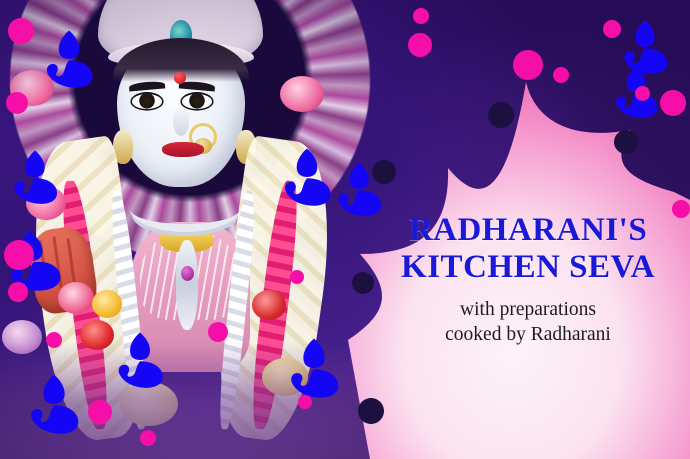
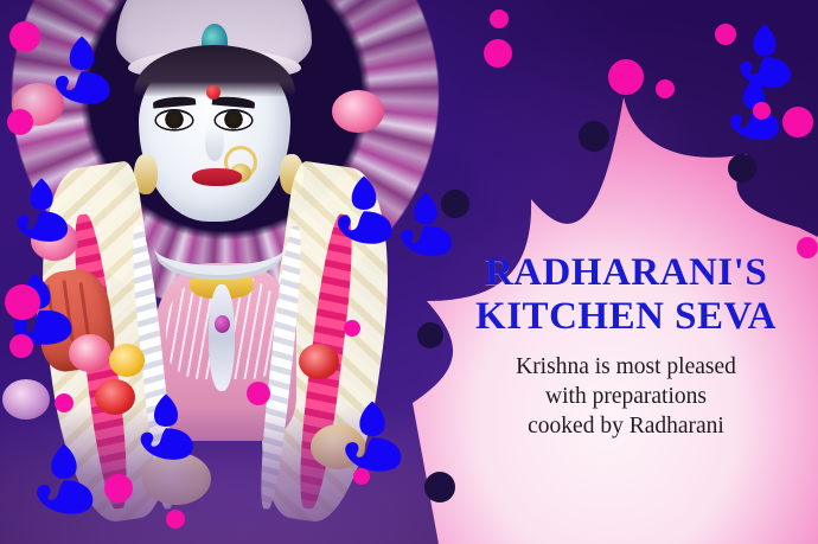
  RADHARANI'S
  KITCHEN SEVA
+ Krishna is most pleased
  with preparations
  cooked by Radharani
